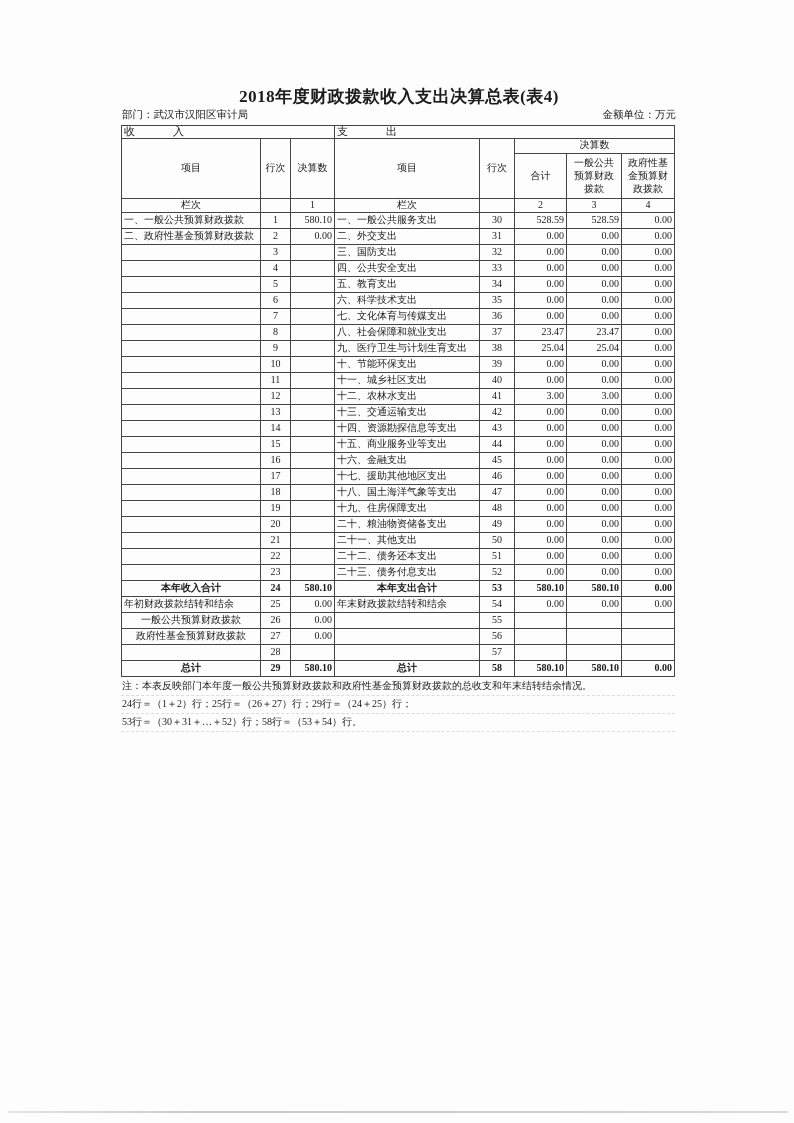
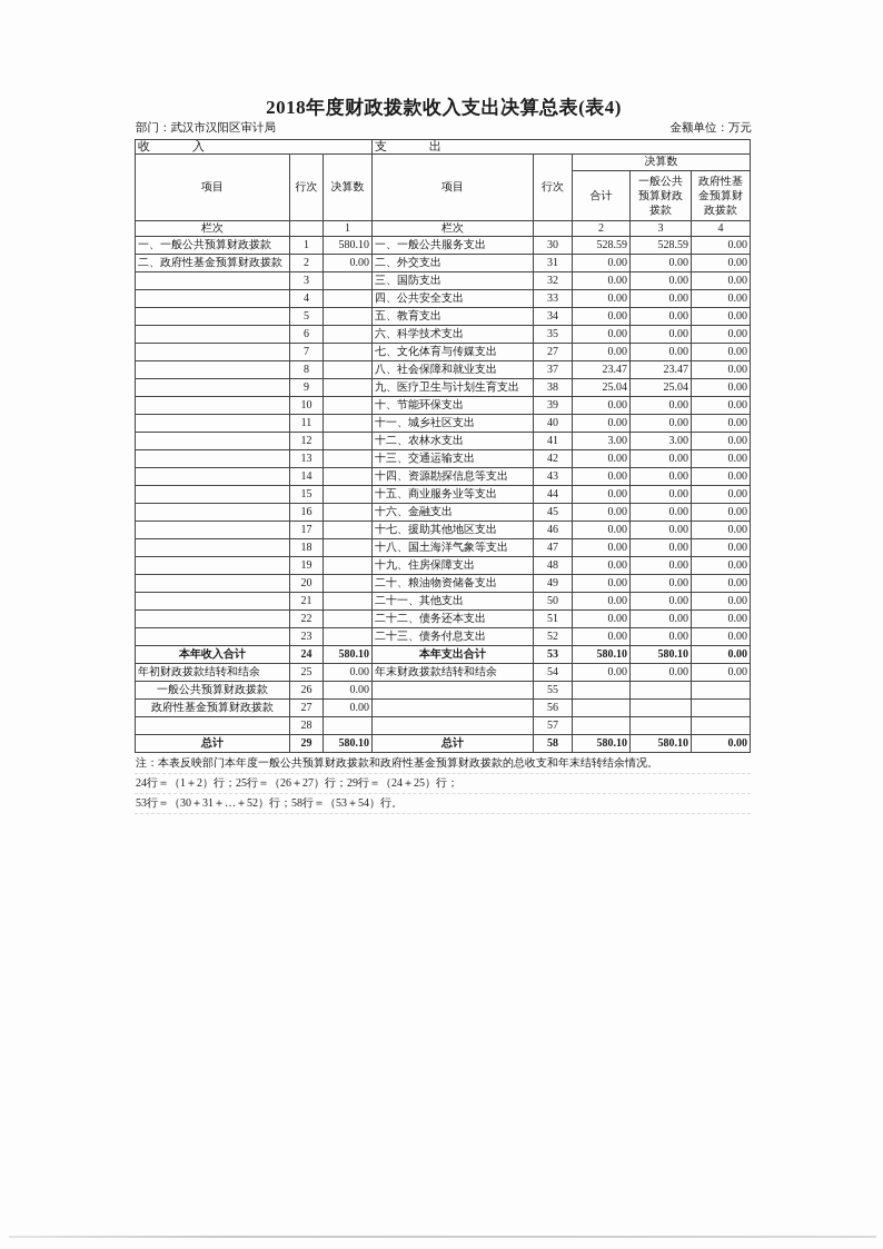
  2018年度财政拨款收入支出决算总表(表4)
  部门：武汉市汉阳区审计局
  金额单位：万元
  收入	支出
  项目	行次	决算数	项目	行次	决算数
  合计	一般公共预算财政拨款	政府性基金预算财政拨款
  栏次		1	栏次		2	3	4
  一、一般公共预算财政拨款	1	580.10	一、一般公共服务支出	30	528.59	528.59	0.00
  二、政府性基金预算财政拨款	2	0.00	二、外交支出	31	0.00	0.00	0.00
  	3		三、国防支出	32	0.00	0.00	0.00
  	4		四、公共安全支出	33	0.00	0.00	0.00
  	5		五、教育支出	34	0.00	0.00	0.00
  	6		六、科学技术支出	35	0.00	0.00	0.00
- 	7		七、文化体育与传媒支出	36	0.00	0.00	0.00
+ 	7		七、文化体育与传媒支出	27	0.00	0.00	0.00
  	8		八、社会保障和就业支出	37	23.47	23.47	0.00
  	9		九、医疗卫生与计划生育支出	38	25.04	25.04	0.00
  	10		十、节能环保支出	39	0.00	0.00	0.00
  	11		十一、城乡社区支出	40	0.00	0.00	0.00
  	12		十二、农林水支出	41	3.00	3.00	0.00
  	13		十三、交通运输支出	42	0.00	0.00	0.00
  	14		十四、资源勘探信息等支出	43	0.00	0.00	0.00
  	15		十五、商业服务业等支出	44	0.00	0.00	0.00
  	16		十六、金融支出	45	0.00	0.00	0.00
  	17		十七、援助其他地区支出	46	0.00	0.00	0.00
  	18		十八、国土海洋气象等支出	47	0.00	0.00	0.00
  	19		十九、住房保障支出	48	0.00	0.00	0.00
  	20		二十、粮油物资储备支出	49	0.00	0.00	0.00
  	21		二十一、其他支出	50	0.00	0.00	0.00
  	22		二十二、债务还本支出	51	0.00	0.00	0.00
  	23		二十三、债务付息支出	52	0.00	0.00	0.00
  本年收入合计	24	580.10	本年支出合计	53	580.10	580.10	0.00
  年初财政拨款结转和结余	25	0.00	年末财政拨款结转和结余	54	0.00	0.00	0.00
  一般公共预算财政拨款	26	0.00		55
  政府性基金预算财政拨款	27	0.00		56
  	28			57
  总计	29	580.10	总计	58	580.10	580.10	0.00
  注：本表反映部门本年度一般公共预算财政拨款和政府性基金预算财政拨款的总收支和年末结转结余情况。
  24行＝（1＋2）行；25行＝（26＋27）行；29行＝（24＋25）行；
  53行＝（30＋31＋…＋52）行；58行＝（53＋54）行。
